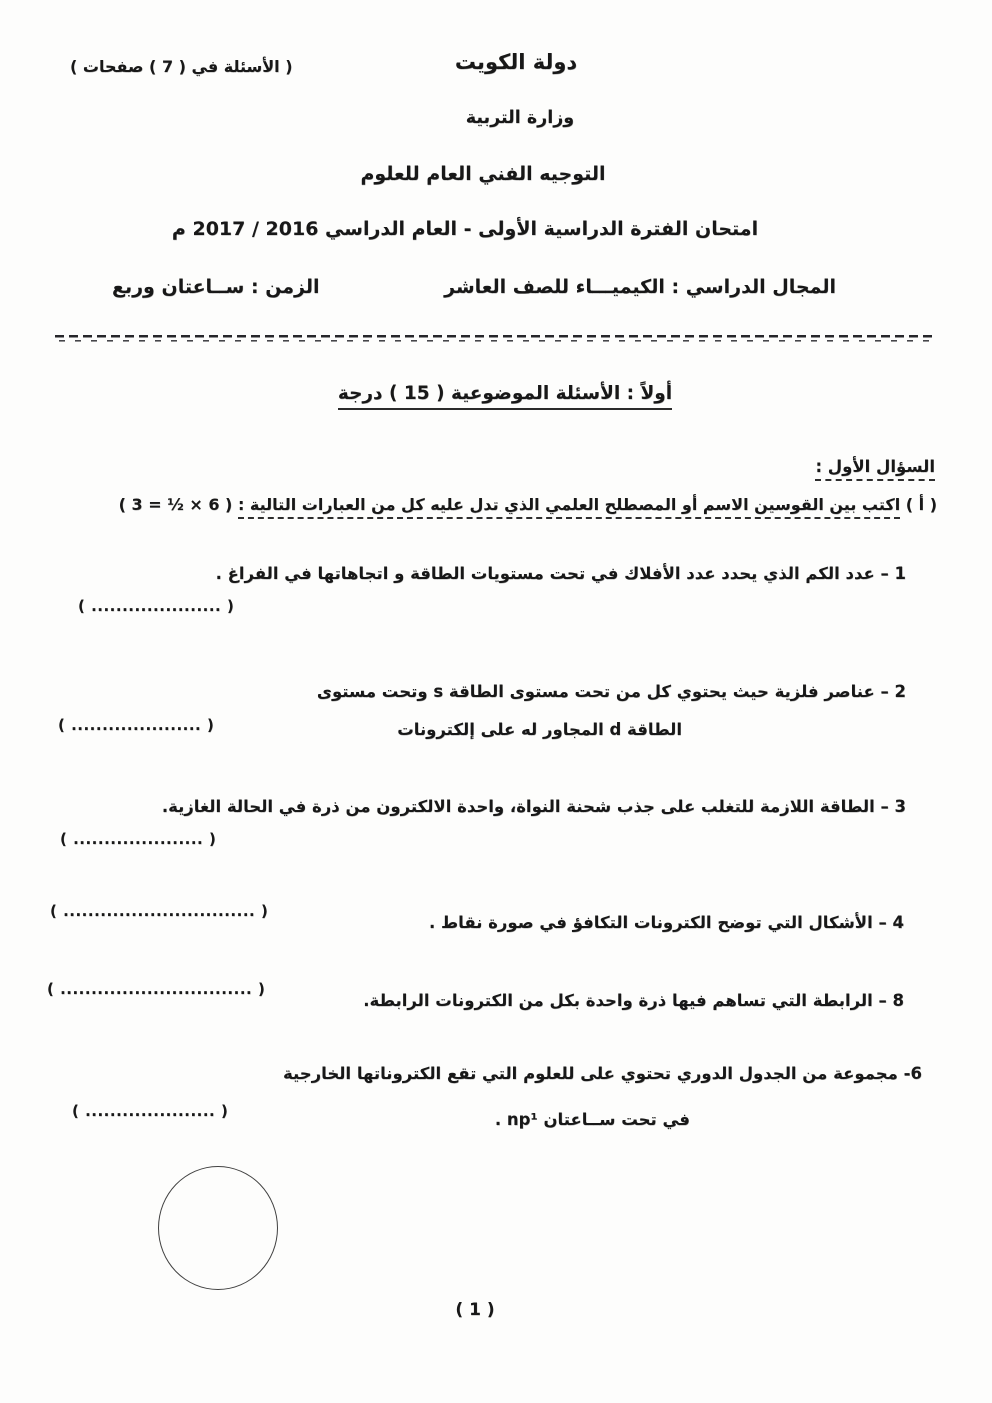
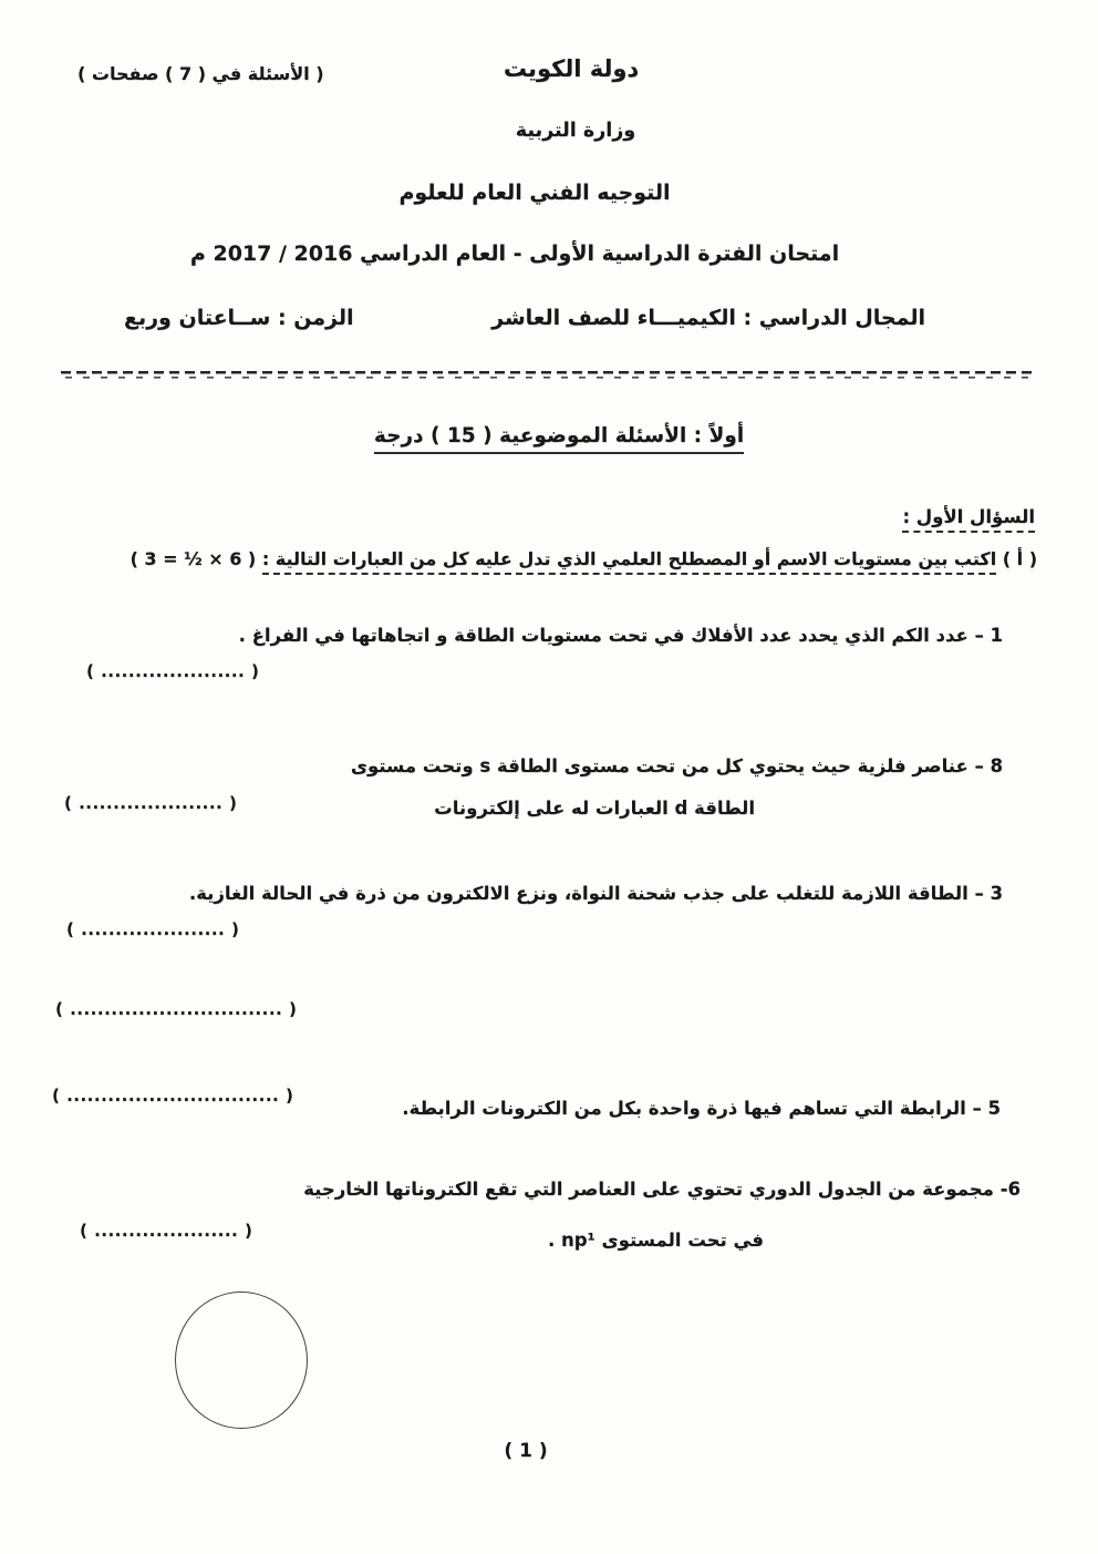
  ( الأسئلة في ( 7 ) صفحات )
  دولة الكويت
  وزارة التربية
  التوجيه الفني العام للعلوم
  امتحان الفترة الدراسية الأولى - العام الدراسي 2016 / 2017 م
  المجال الدراسي : الكيميـــاء للصف العاشر
  الزمن : ســاعتان وربع
  أولاً : الأسئلة الموضوعية ( 15 ) درجة
  السؤال الأول :
- ( أ ) اكتب بين القوسين الاسم أو المصطلح العلمي الذي تدل عليه كل من العبارات التالية : ( 6 × ½ = 3 )
+ ( أ ) اكتب بين مستويات الاسم أو المصطلح العلمي الذي تدل عليه كل من العبارات التالية : ( 6 × ½ = 3 )
  1 – عدد الكم الذي يحدد عدد الأفلاك في تحت مستويات الطاقة و اتجاهاتها في الفراغ .
  ( ..................... )
- 2 – عناصر فلزية حيث يحتوي كل من تحت مستوى الطاقة s وتحت مستوى
+ 8 – عناصر فلزية حيث يحتوي كل من تحت مستوى الطاقة s وتحت مستوى
- الطاقة d المجاور له على إلكترونات
+ الطاقة d العبارات له على إلكترونات
  ( ..................... )
- 3 – الطاقة اللازمة للتغلب على جذب شحنة النواة، واحدة الالكترون من ذرة في الحالة الغازية.
+ 3 – الطاقة اللازمة للتغلب على جذب شحنة النواة، ونزع الالكترون من ذرة في الحالة الغازية.
  ( ..................... )
- 4 – الأشكال التي توضح الكترونات التكافؤ في صورة نقاط .
  ( ............................... )
- 8 – الرابطة التي تساهم فيها ذرة واحدة بكل من الكترونات الرابطة.
+ 5 – الرابطة التي تساهم فيها ذرة واحدة بكل من الكترونات الرابطة.
  ( ............................... )
- 6- مجموعة من الجدول الدوري تحتوي على للعلوم التي تقع الكتروناتها الخارجية
+ 6- مجموعة من الجدول الدوري تحتوي على العناصر التي تقع الكتروناتها الخارجية
- في تحت ســاعتان np¹ .
+ في تحت المستوى np¹ .
  ( ..................... )
  ( 1 )
